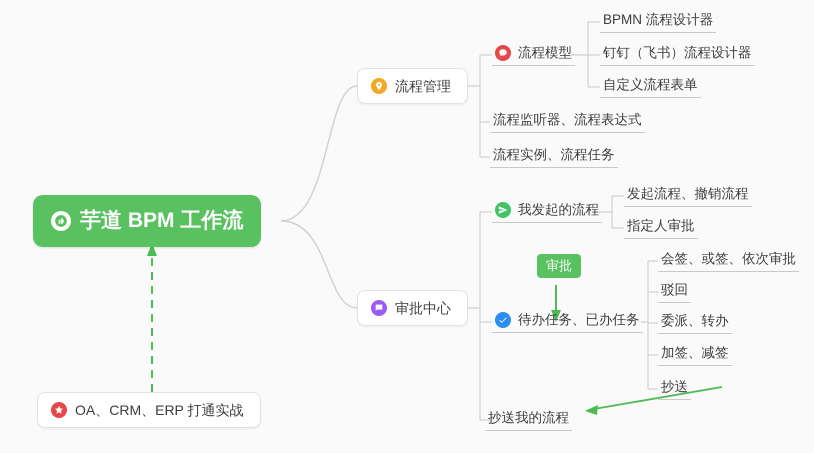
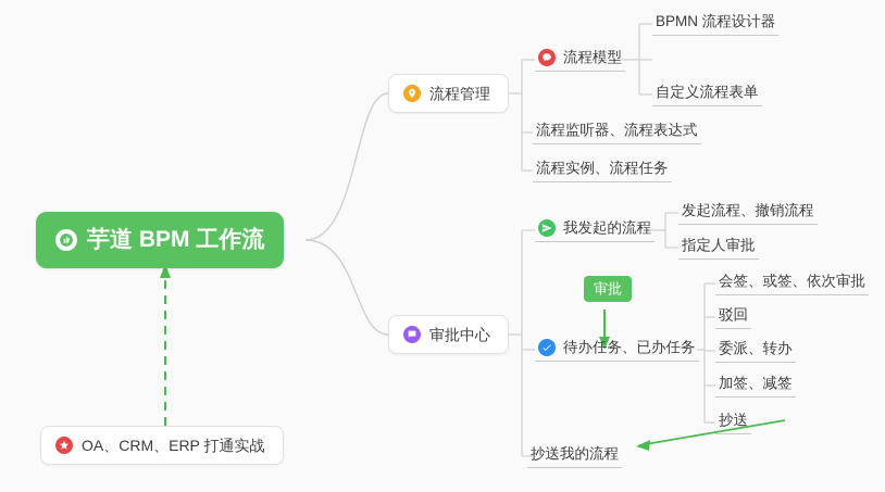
  芋道 BPM 工作流
  流程管理
  流程模型
  BPMN 流程设计器
- 钉钉（飞书）流程设计器
  自定义流程表单
  流程监听器、流程表达式
  流程实例、流程任务
  审批中心
  我发起的流程
  发起流程、撤销流程
  指定人审批
  审批
  待办任务、已办任务
  会签、或签、依次审批
  驳回
  委派、转办
  加签、减签
  抄送
  抄送我的流程
  OA、CRM、ERP 打通实战
